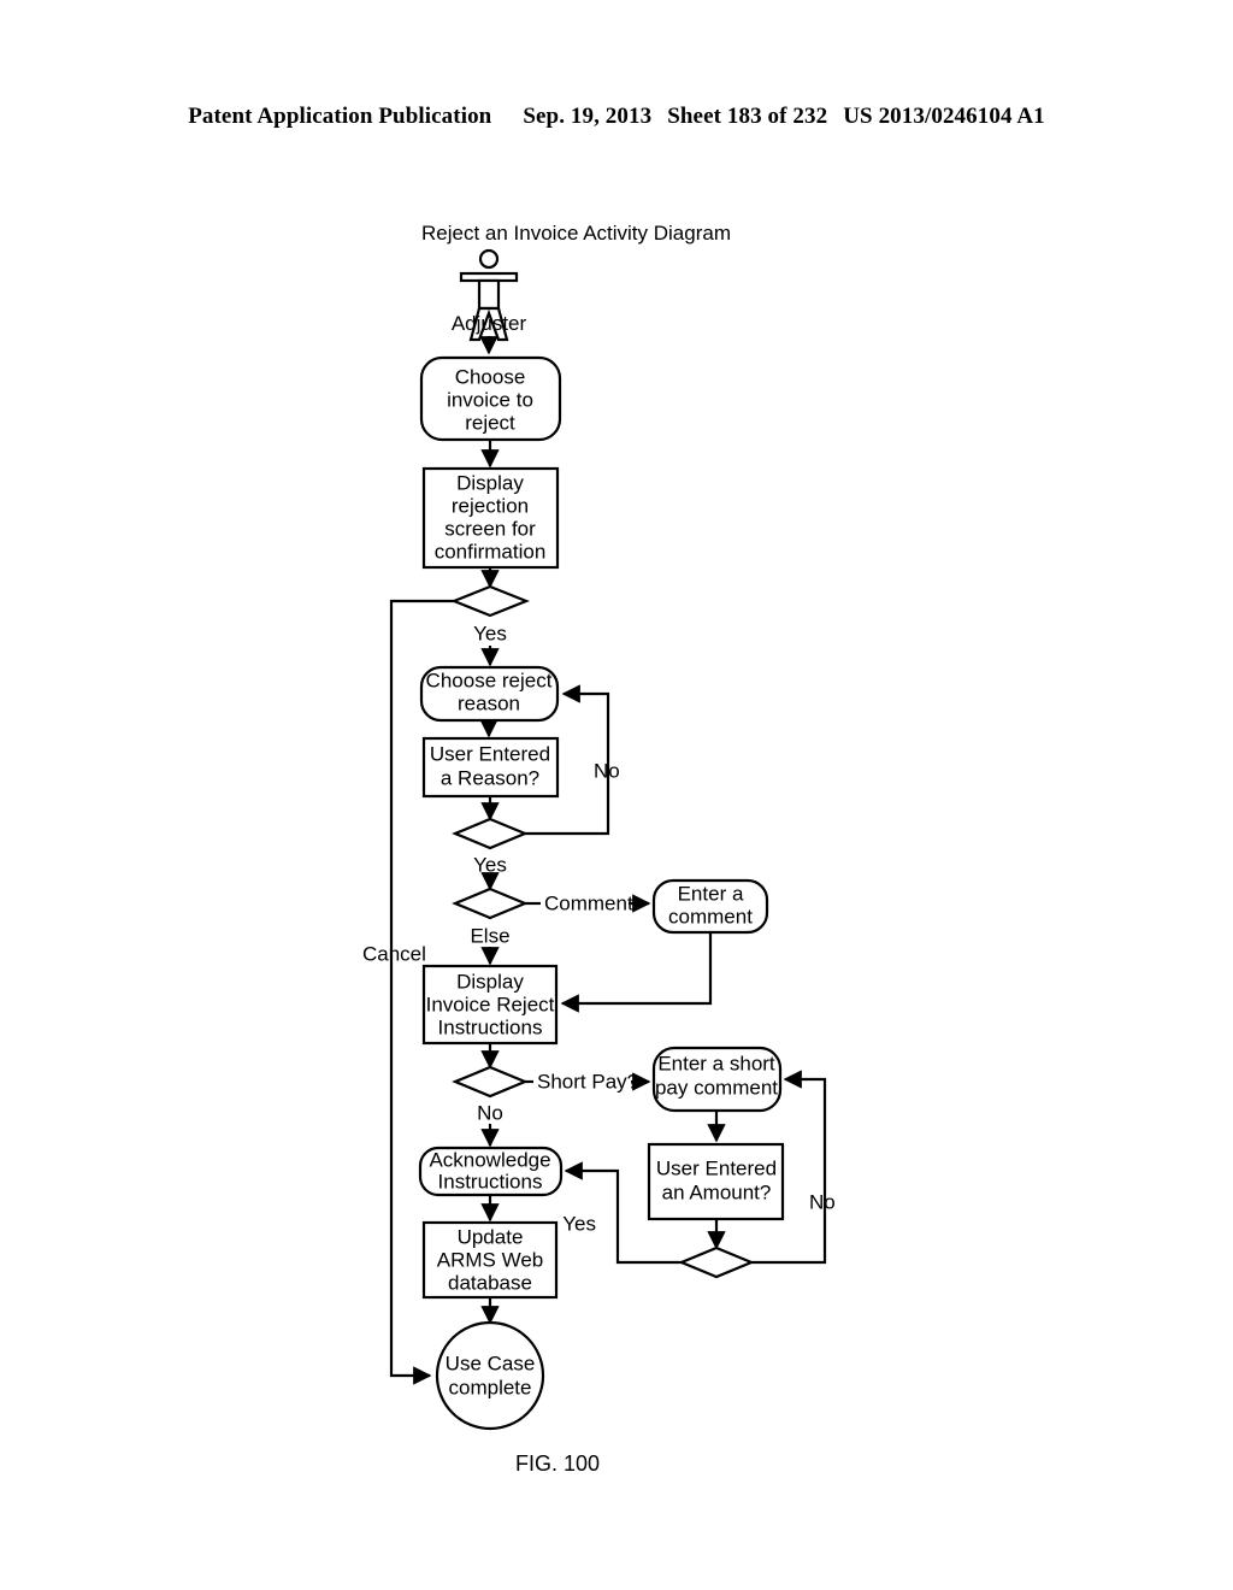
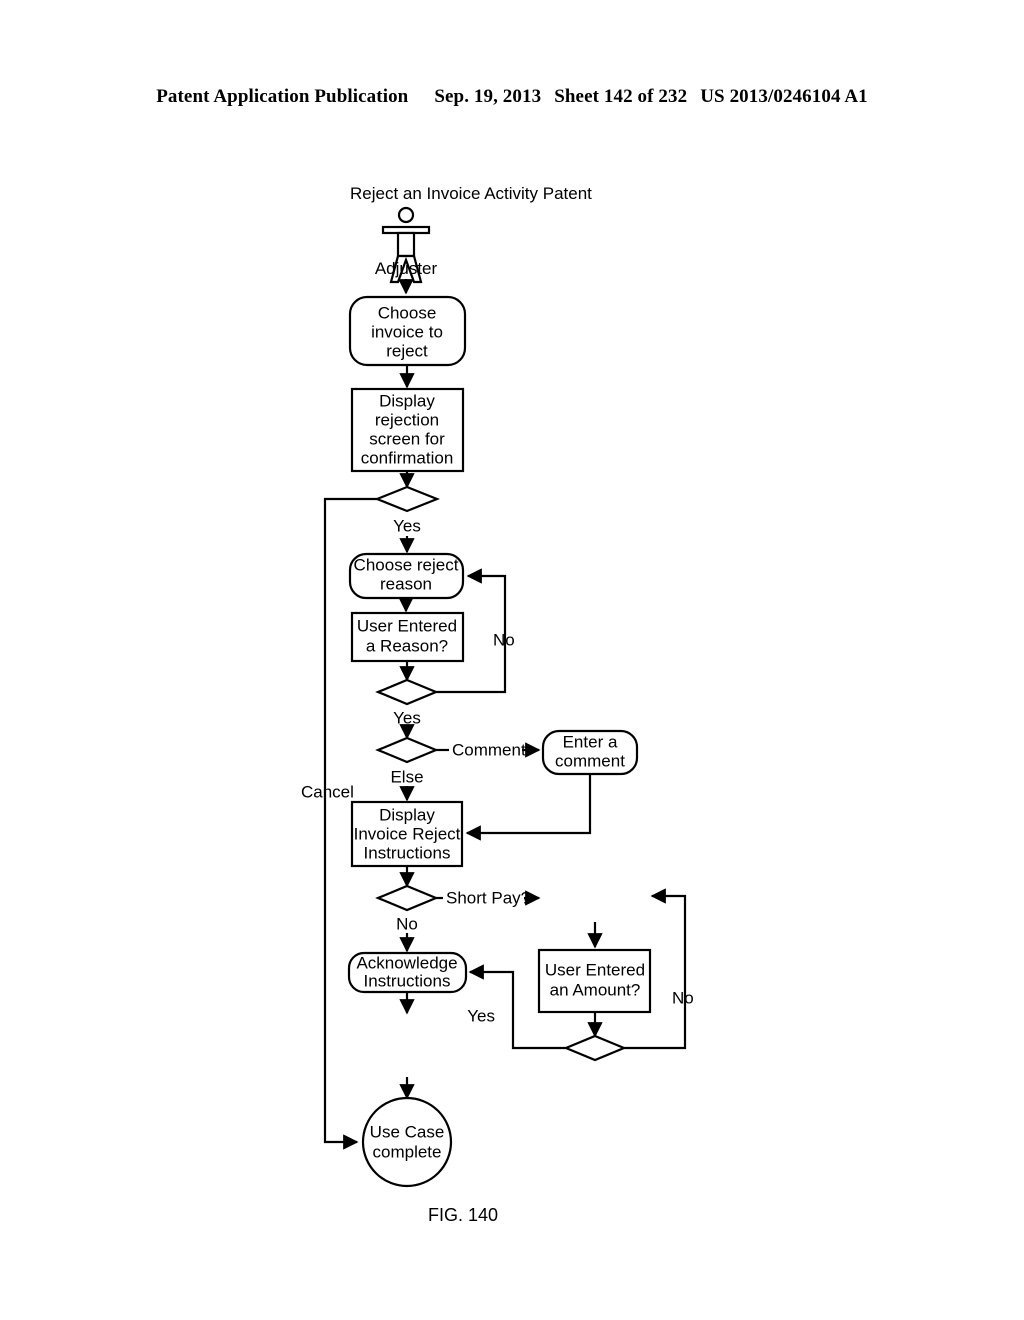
- Patent Application Publication Sep. 19, 2013 Sheet 183 of 232 US 2013/0246104 A1
+ Patent Application Publication Sep. 19, 2013 Sheet 142 of 232 US 2013/0246104 A1
- Reject an Invoice Activity Diagram
+ Reject an Invoice Activity Patent
  Adjuster
  Choose
  invoice to
  reject
  Display
  rejection
  screen for
  confirmation
  Cancel
  Yes
  Choose reject
  reason
  User Entered
  a Reason?
  No
  Yes
  Commen
  Enter a
  comment
  Else
  Display
  Invoice Reject
  Instructions
  Short Pay
- Enter a short
- pay comment
  No
  User Entered
  an Amount?
  No
  Yes
  Acknowledge
  Instructions
- Update
- ARMS Web
- database
  Use Case
  complete
- FIG. 100
+ FIG. 140
